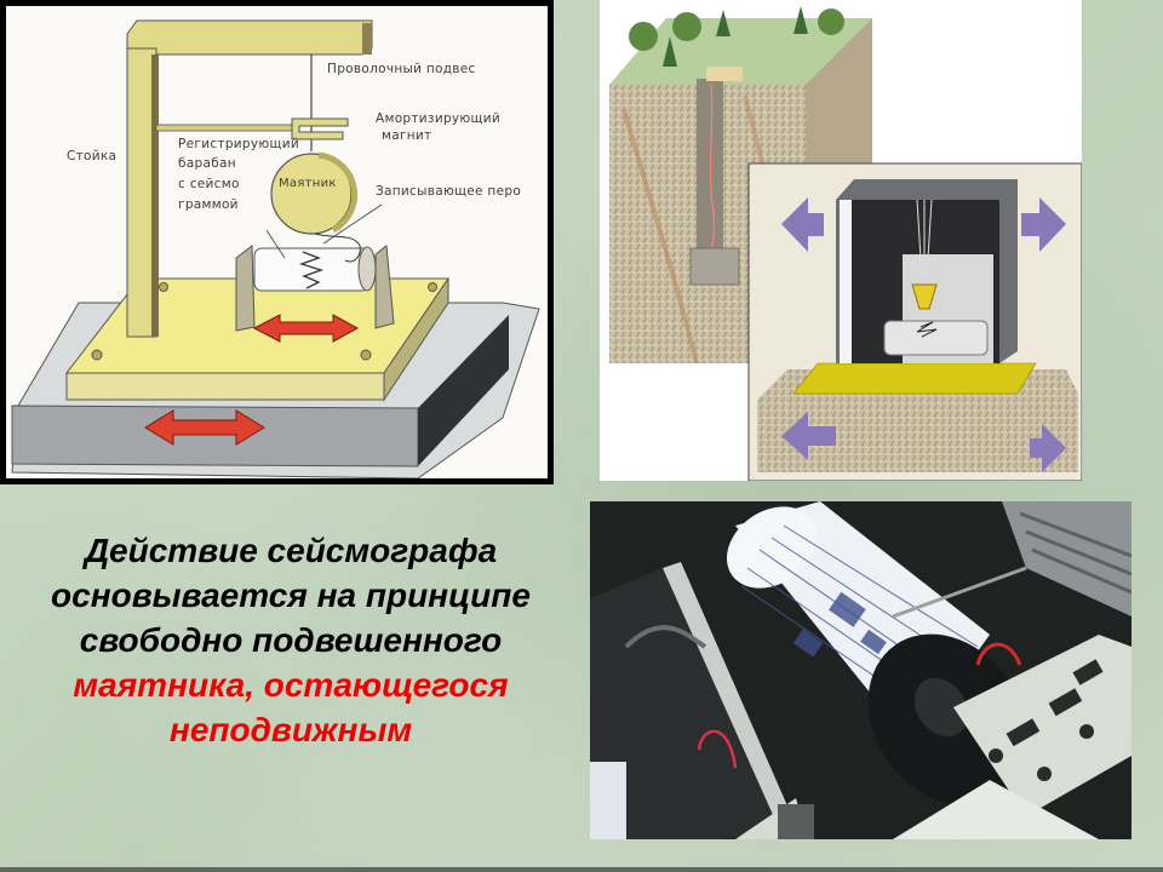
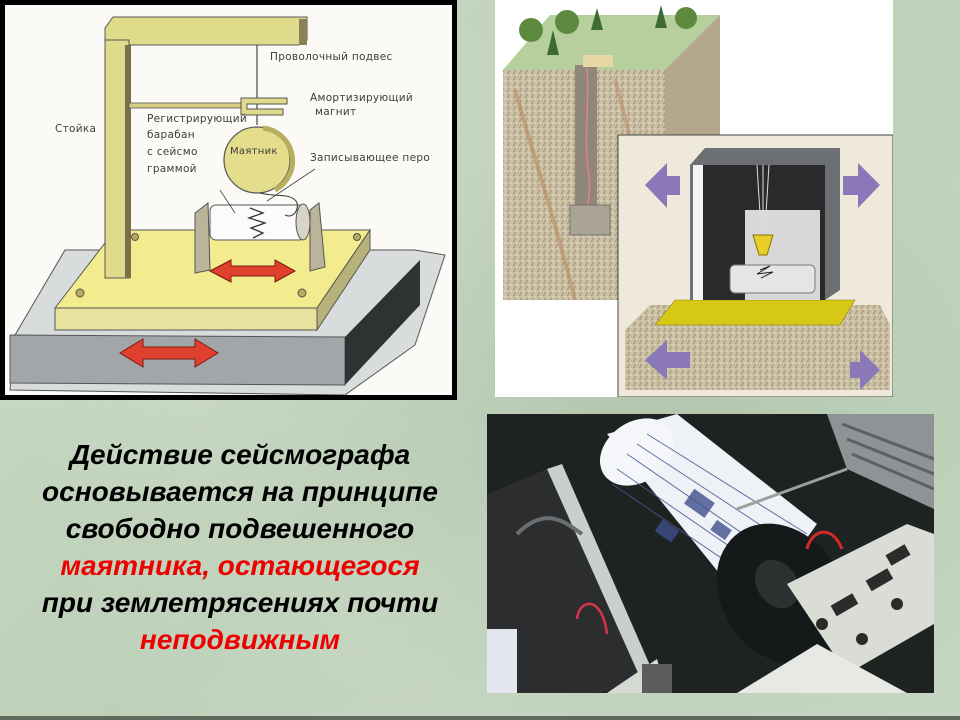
  Проволочный подвес
  Амортизирующий
  магнит
  Стойка
  Регистрирующий
  барабан
  с сейсмо
  граммой
  Маятник
  Записывающее перо
  Действие сейсмографа
  основывается на принципе
  свободно подвешенного
  маятника, остающегося
+ при землетрясениях почти
  неподвижным
